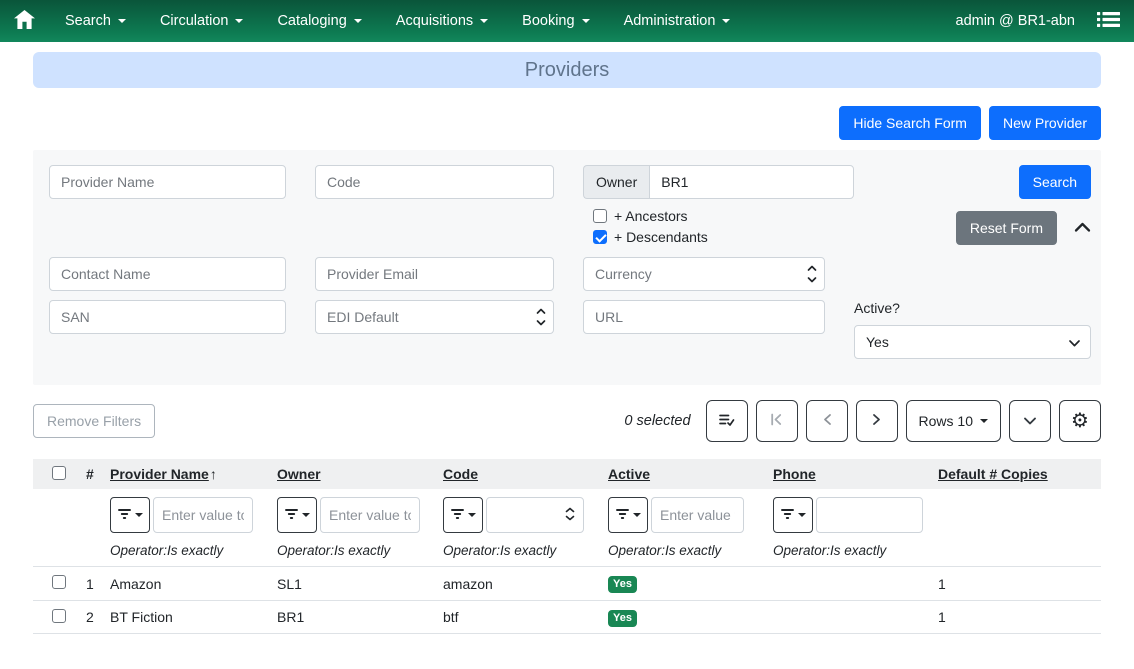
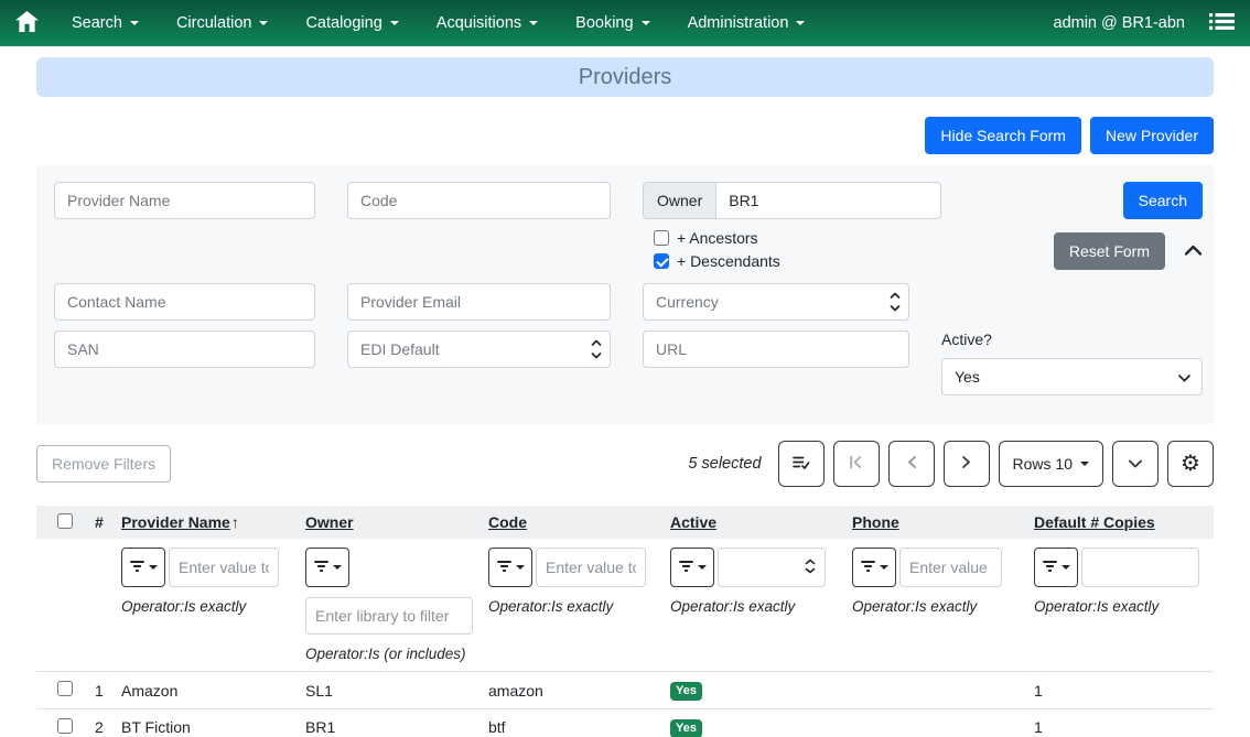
  Search
  Circulation
  Cataloging
  Acquisitions
  Booking
  Administration
  admin @ BR1-abn
  Providers
  Hide Search Form
  New Provider
  Provider Name
  Code
  Owner
  BR1
  Search
  + Ancestors
  + Descendants
  Reset Form
  Contact Name
  Provider Email
  Currency
  SAN
  EDI Default
  URL
  Active?
  Yes
  Remove Filters
- 0 selected
+ 5 selected
  Rows 10
  ⚙
  #
  Provider Name↑
  Owner
  Code
  Active
  Phone
  Default # Copies
  Operator:Is exactly
+ Enter library to filter
+ Operator:Is (or includes)
  Operator:Is exactly
  Operator:Is exactly
  Operator:Is exactly
  Operator:Is exactly
  1
  Amazon
  SL1
  amazon
  Yes
  1
  2
  BT Fiction
  BR1
  btf
  Yes
  1
